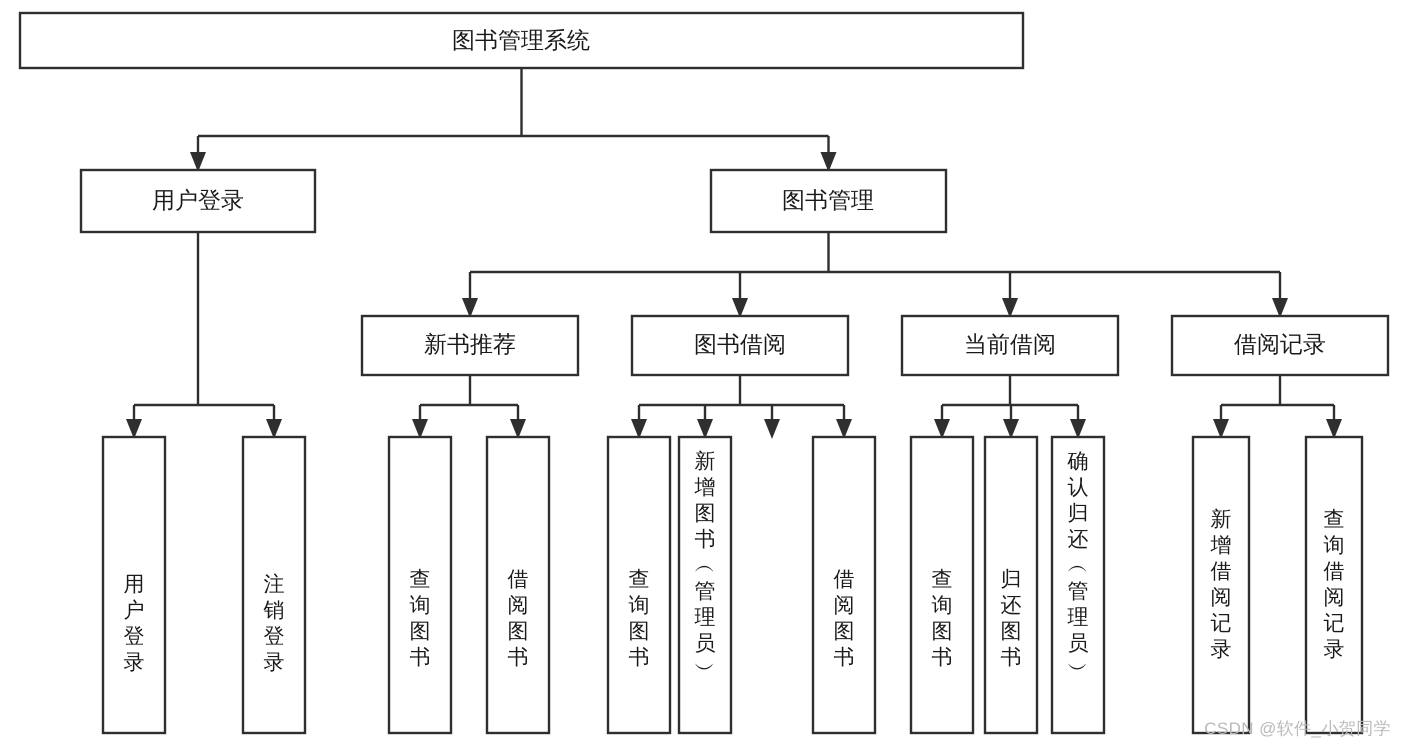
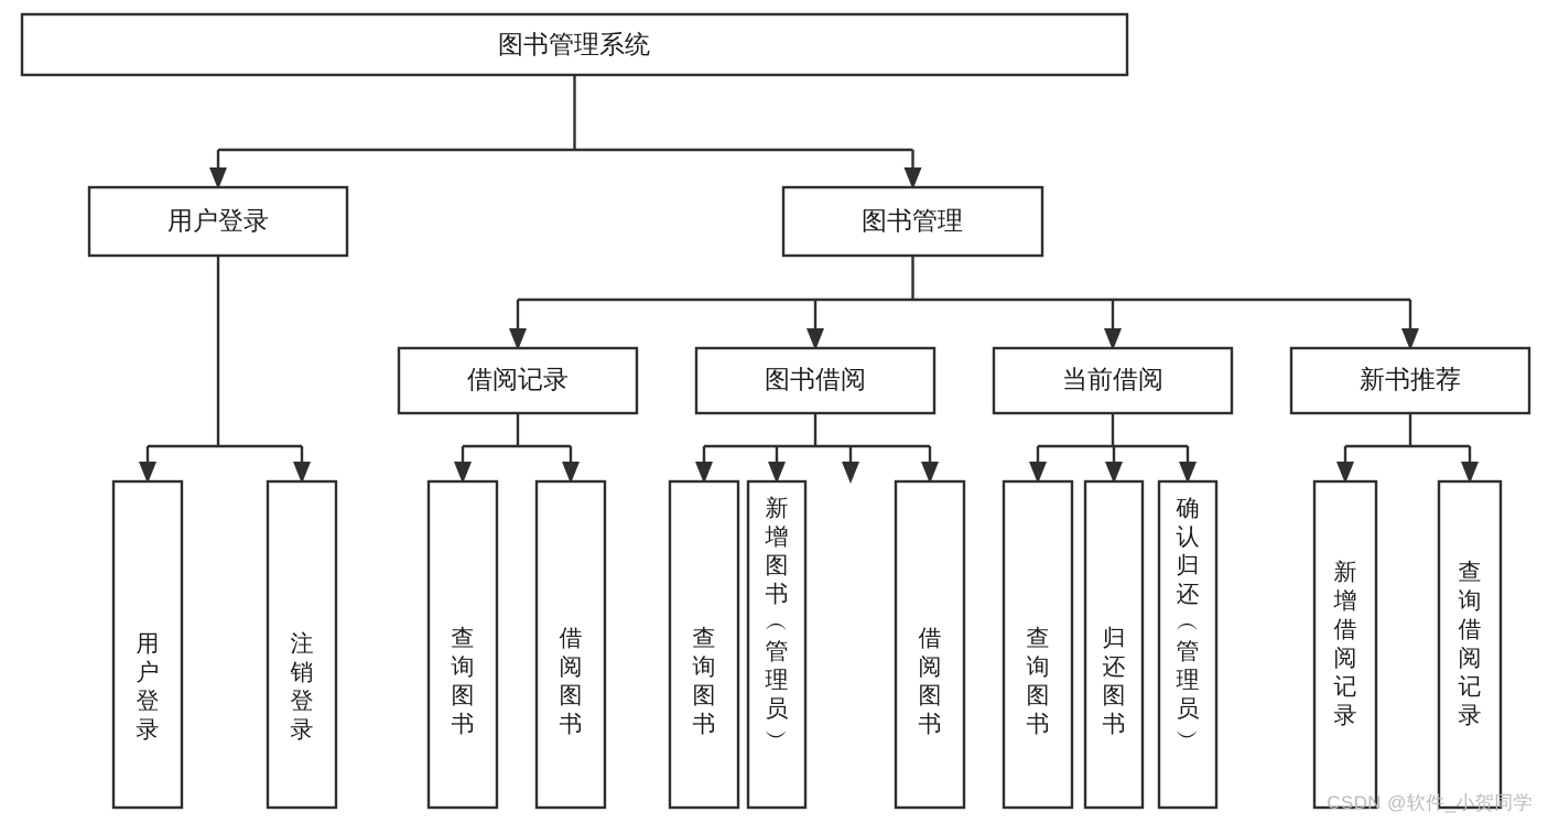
  图书管理系统
  用户登录
  图书管理
- 新书推荐
+ 借阅记录
  图书借阅
  当前借阅
- 借阅记录
+ 新书推荐
  用户登录
  注销登录
  查询图书
  借阅图书
  查询图书
  新增图书 ︵ 管理员 ︶
  借阅图书
  查询图书
  归还图书
  确认归还 ︵ 管理员 ︶
  新增借阅记录
  查询借阅记录
  CSDN @软件_小贺同学
